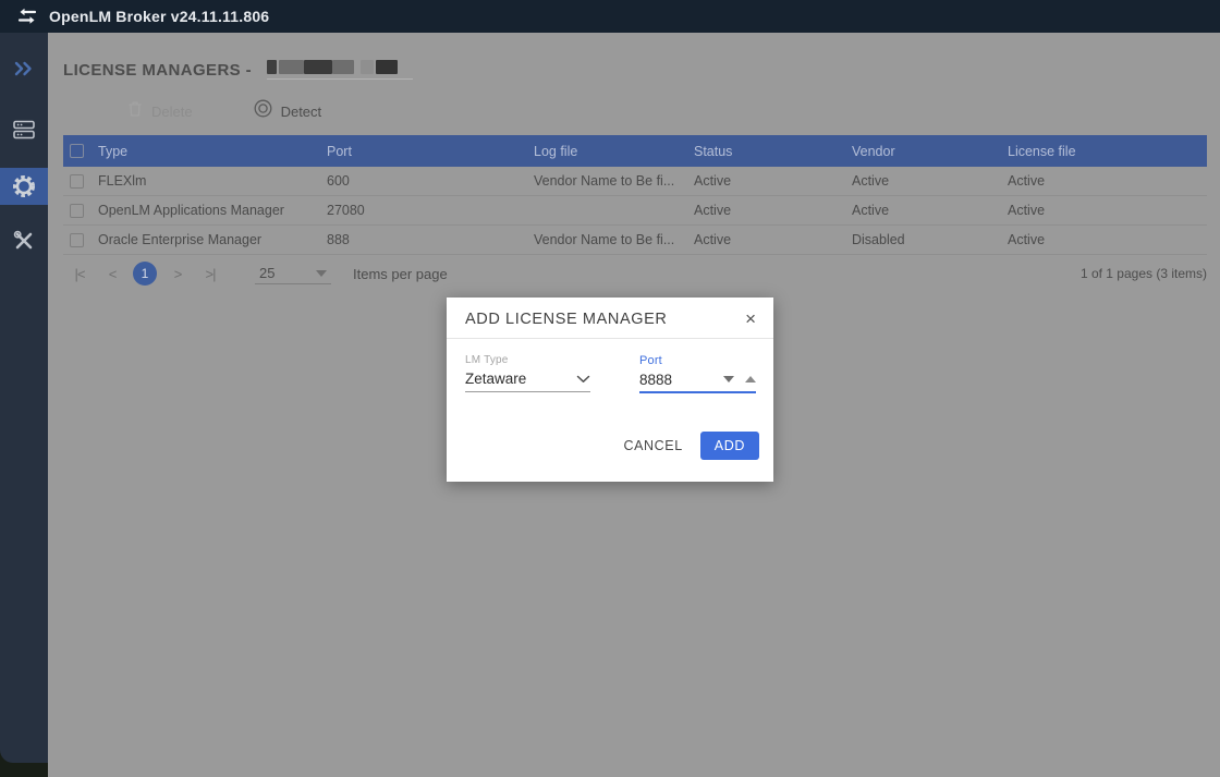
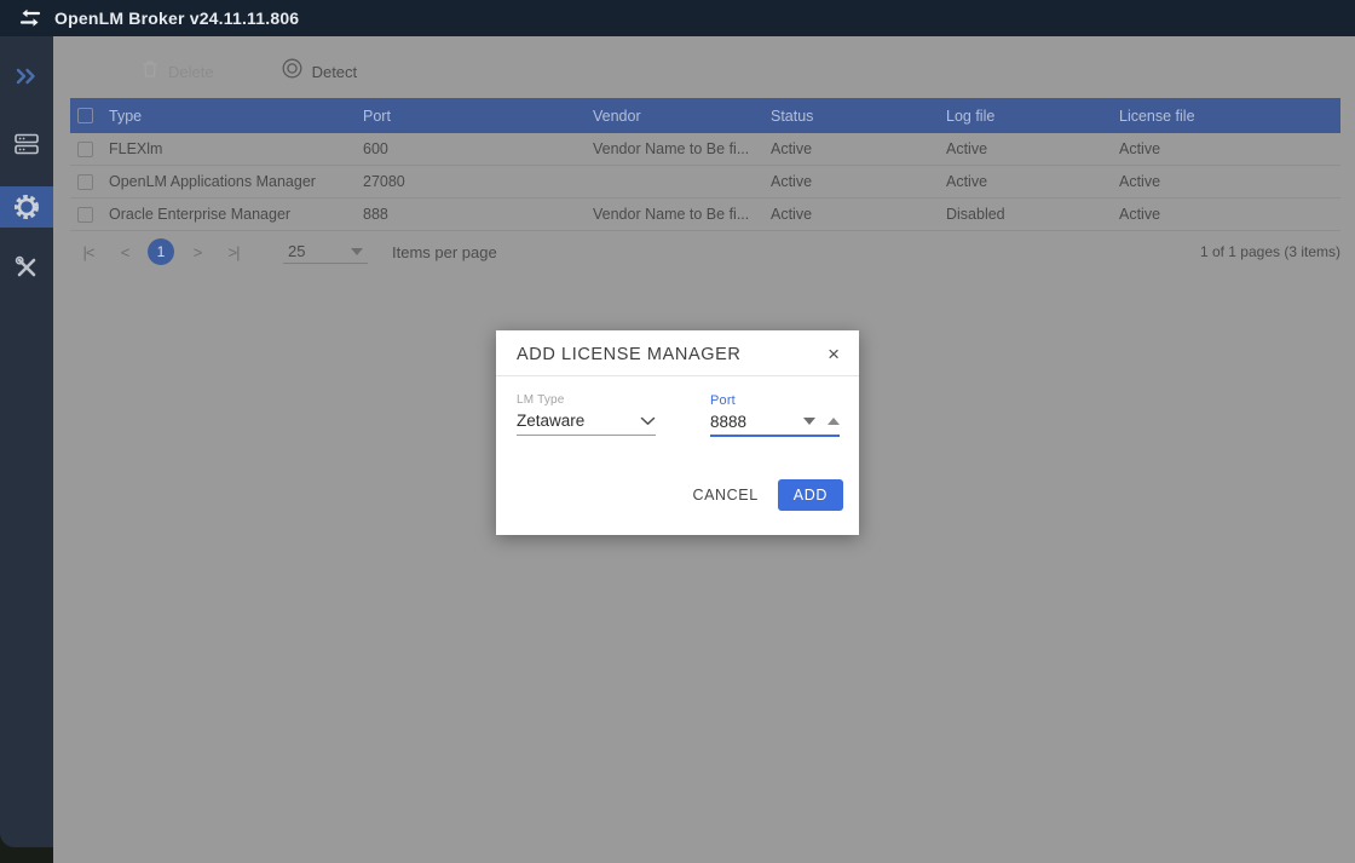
  OpenLM Broker v24.11.11.806
- LICENSE MANAGERS -
  Detect
  Type
  Port
- Log file
+ Vendor
  Status
- Vendor
+ Log file
  License file
  FLEXlm
  600
  Vendor Name to Be fi...
  Active
  Active
  Active
  OpenLM Applications Manager
  27080
  Active
  Active
  Active
  Oracle Enterprise Manager
  888
  Vendor Name to Be fi...
  Active
  Disabled
  Active
  |<
  <
  1
  >
  >|
  25
  Items per page
  1 of 1 pages (3 items)
  ADD LICENSE MANAGER
  ×
  LM Type
  Zetaware
  Port
  8888
  CANCEL
  ADD
